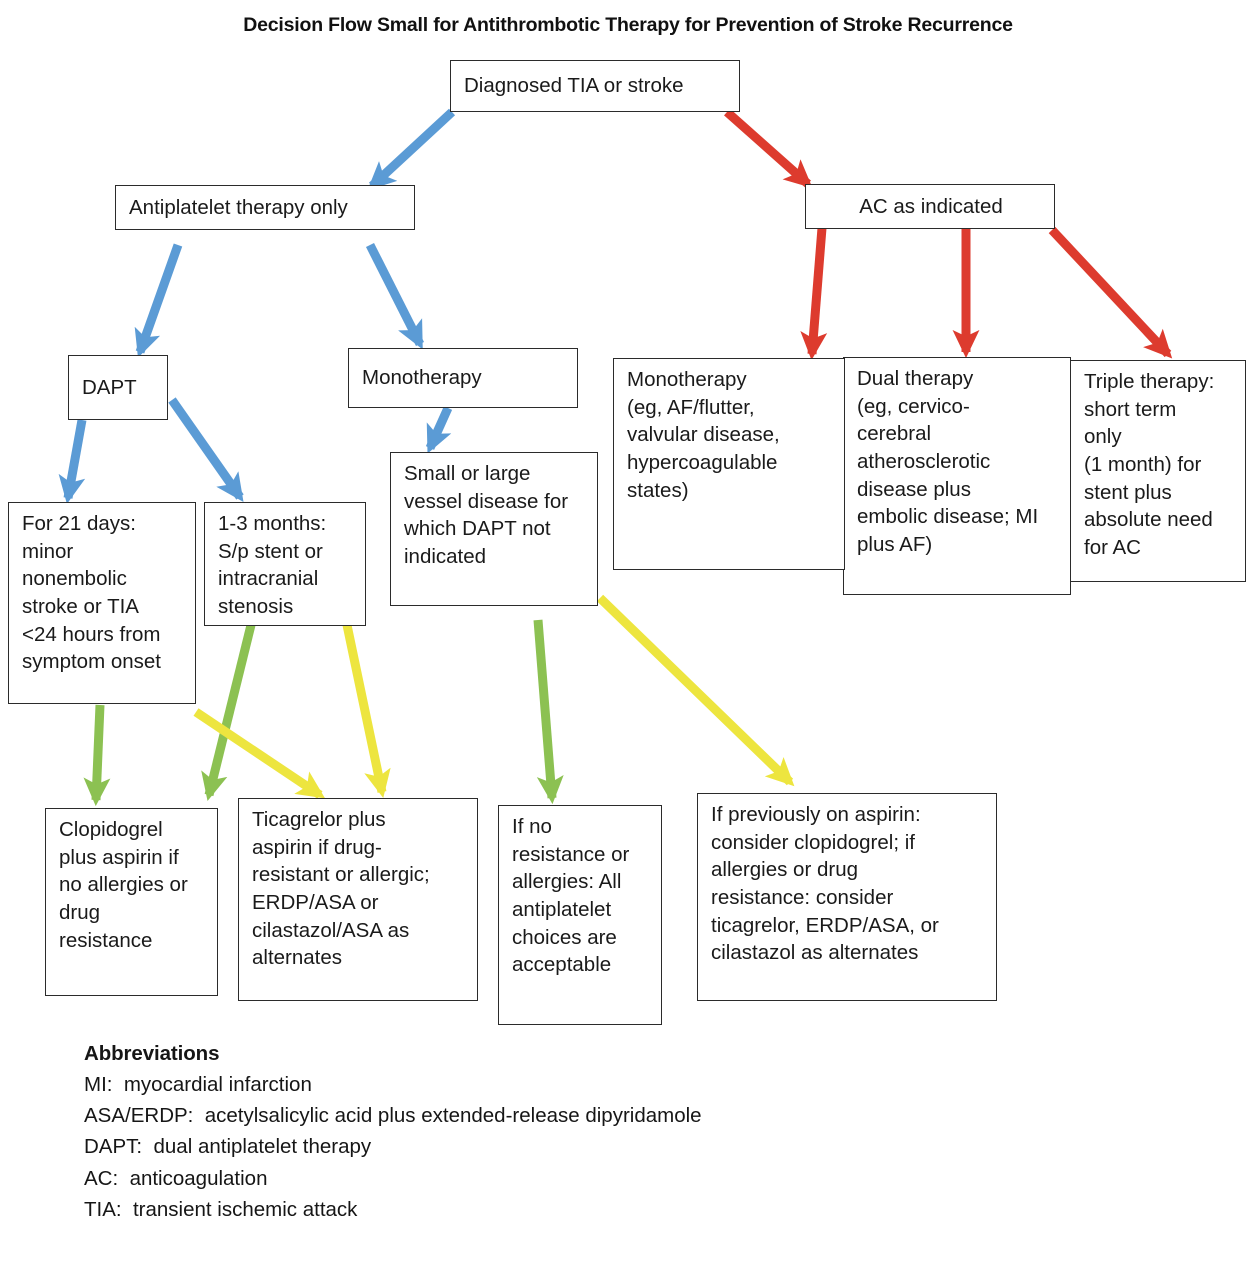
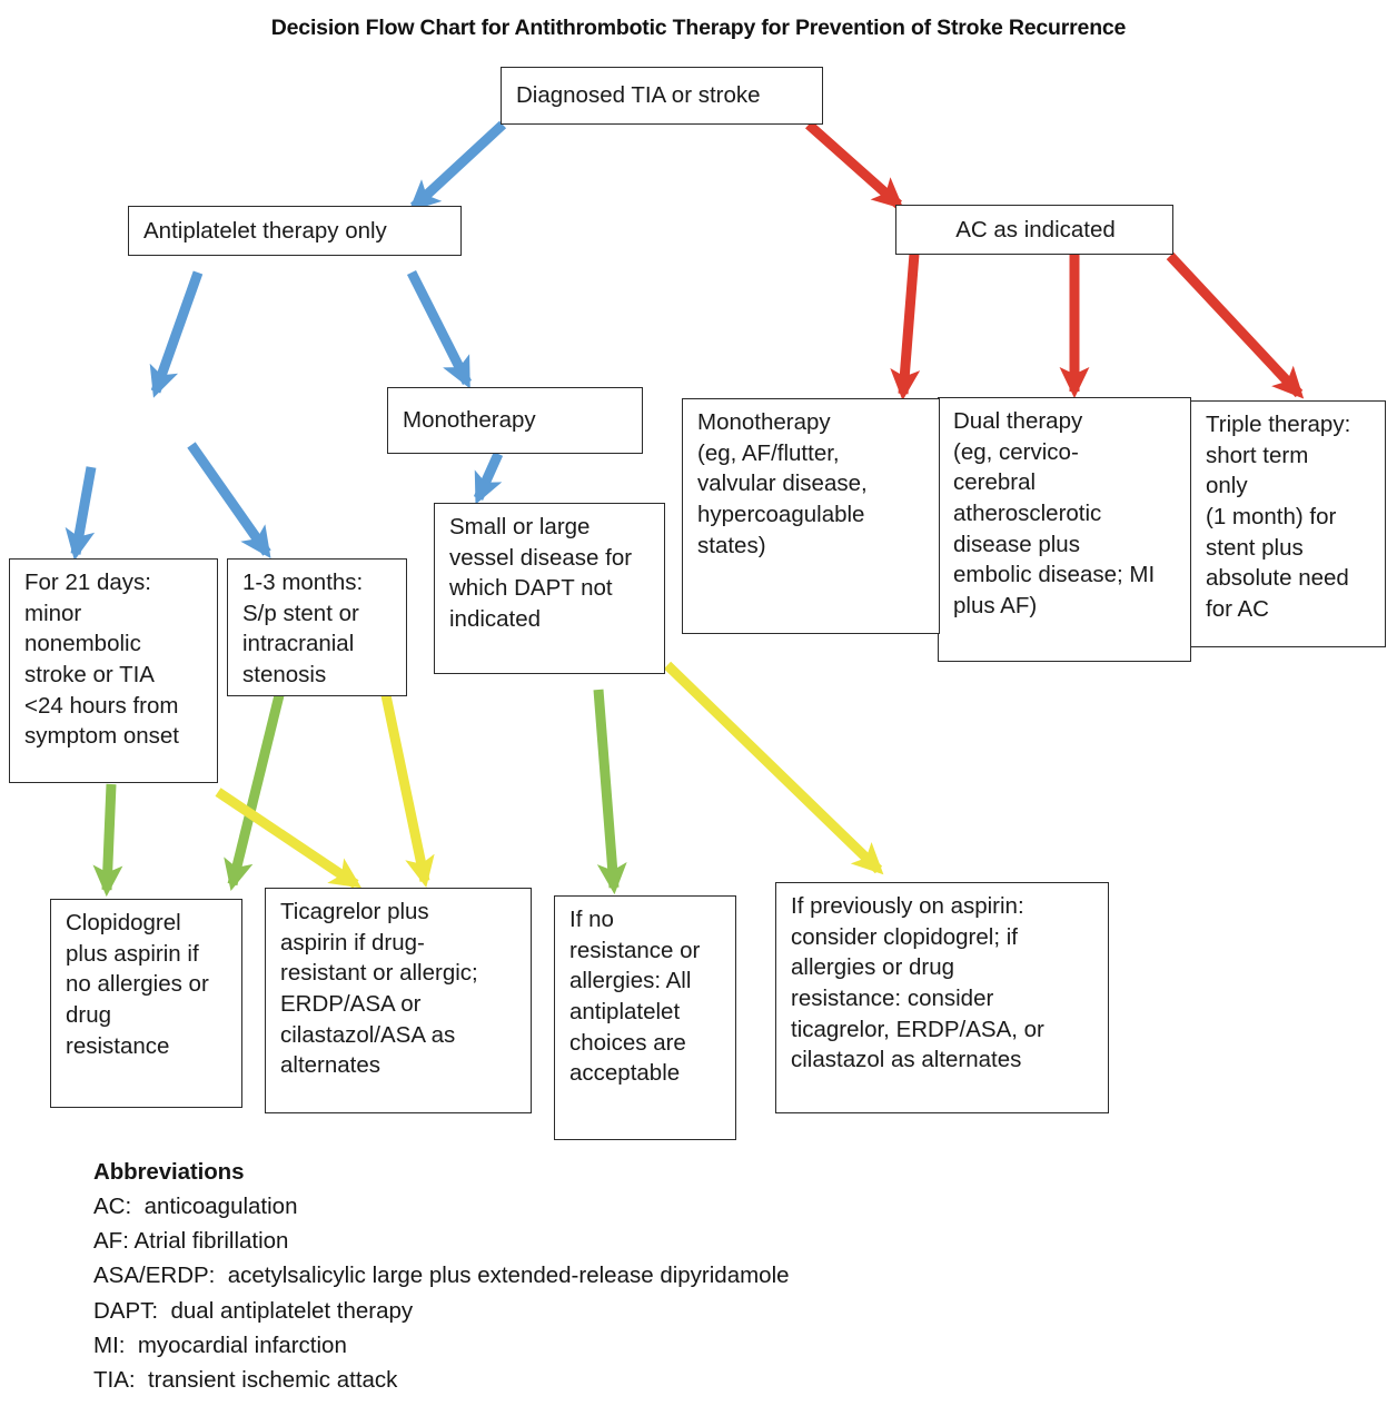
- Decision Flow Small for Antithrombotic Therapy for Prevention of Stroke Recurrence
+ Decision Flow Chart for Antithrombotic Therapy for Prevention of Stroke Recurrence
  Diagnosed TIA or stroke
  Antiplatelet therapy only
  AC as indicated
- DAPT
  Monotherapy
  Monotherapy
  (eg, AF/flutter,
  valvular disease,
  hypercoagulable
  states)
  Dual therapy
  (eg, cervico-
  cerebral
  atherosclerotic
  disease plus
  embolic disease; MI
  plus AF)
  Triple therapy:
  short term
  only
  (1 month) for
  stent plus
  absolute need
  for AC
  For 21 days:
  minor
  nonembolic
  stroke or TIA
  <24 hours from
  symptom onset
  1-3 months:
  S/p stent or
  intracranial
  stenosis
  Small or large
  vessel disease for
  which DAPT not
  indicated
  Clopidogrel
  plus aspirin if
  no allergies or
  drug
  resistance
  Ticagrelor plus
  aspirin if drug-
  resistant or allergic;
  ERDP/ASA or
  cilastazol/ASA as
  alternates
  If no
  resistance or
  allergies: All
  antiplatelet
  choices are
  acceptable
  If previously on aspirin:
  consider clopidogrel; if
  allergies or drug
  resistance: consider
  ticagrelor, ERDP/ASA, or
  cilastazol as alternates
  Abbreviations
- MI: myocardial infarction
+ AC: anticoagulation
+ AF: Atrial fibrillation
- ASA/ERDP: acetylsalicylic acid plus extended-release dipyridamole
+ ASA/ERDP: acetylsalicylic large plus extended-release dipyridamole
  DAPT: dual antiplatelet therapy
- AC: anticoagulation
+ MI: myocardial infarction
  TIA: transient ischemic attack
